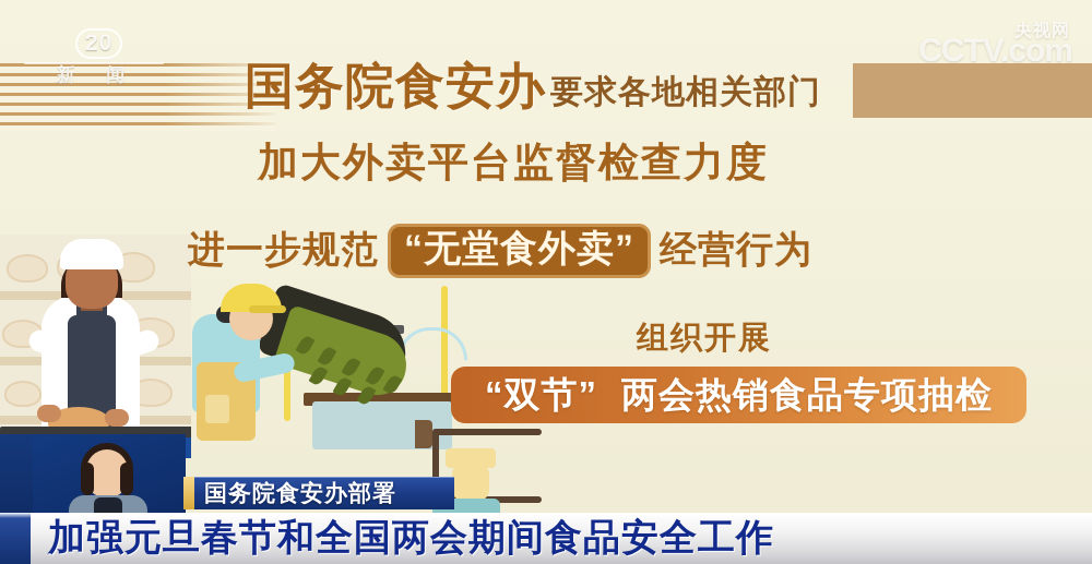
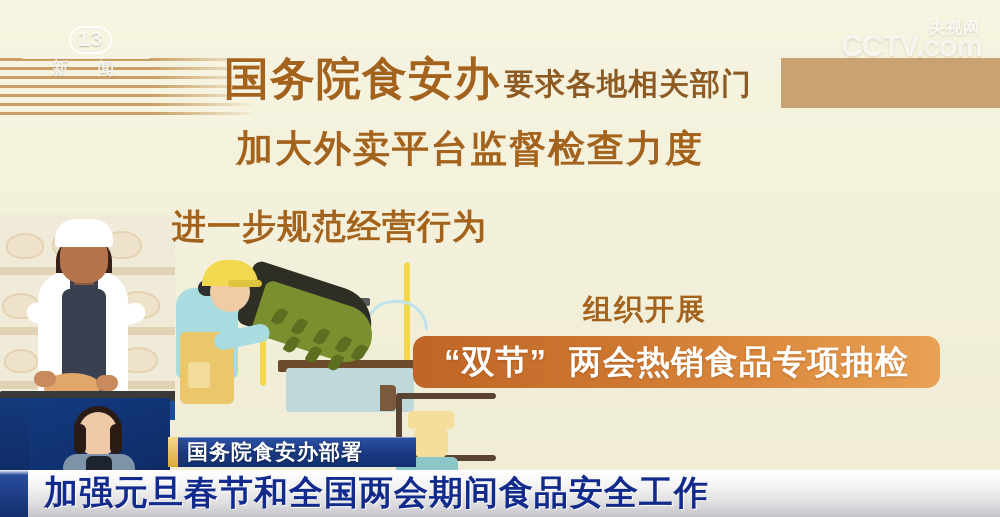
- 20
+ 13
  新 闻
  央视网
  CCTV.com
  国务院食安办
  要求各地相关部门
  加大外卖平台监督检查力度
  进一步规范
- “无堂食外卖”
  经营行为
  组织开展
  “双节”
  两会热销食品专项抽检
  国务院食安办部署
  加强元旦春节和全国两会期间食品安全工作
